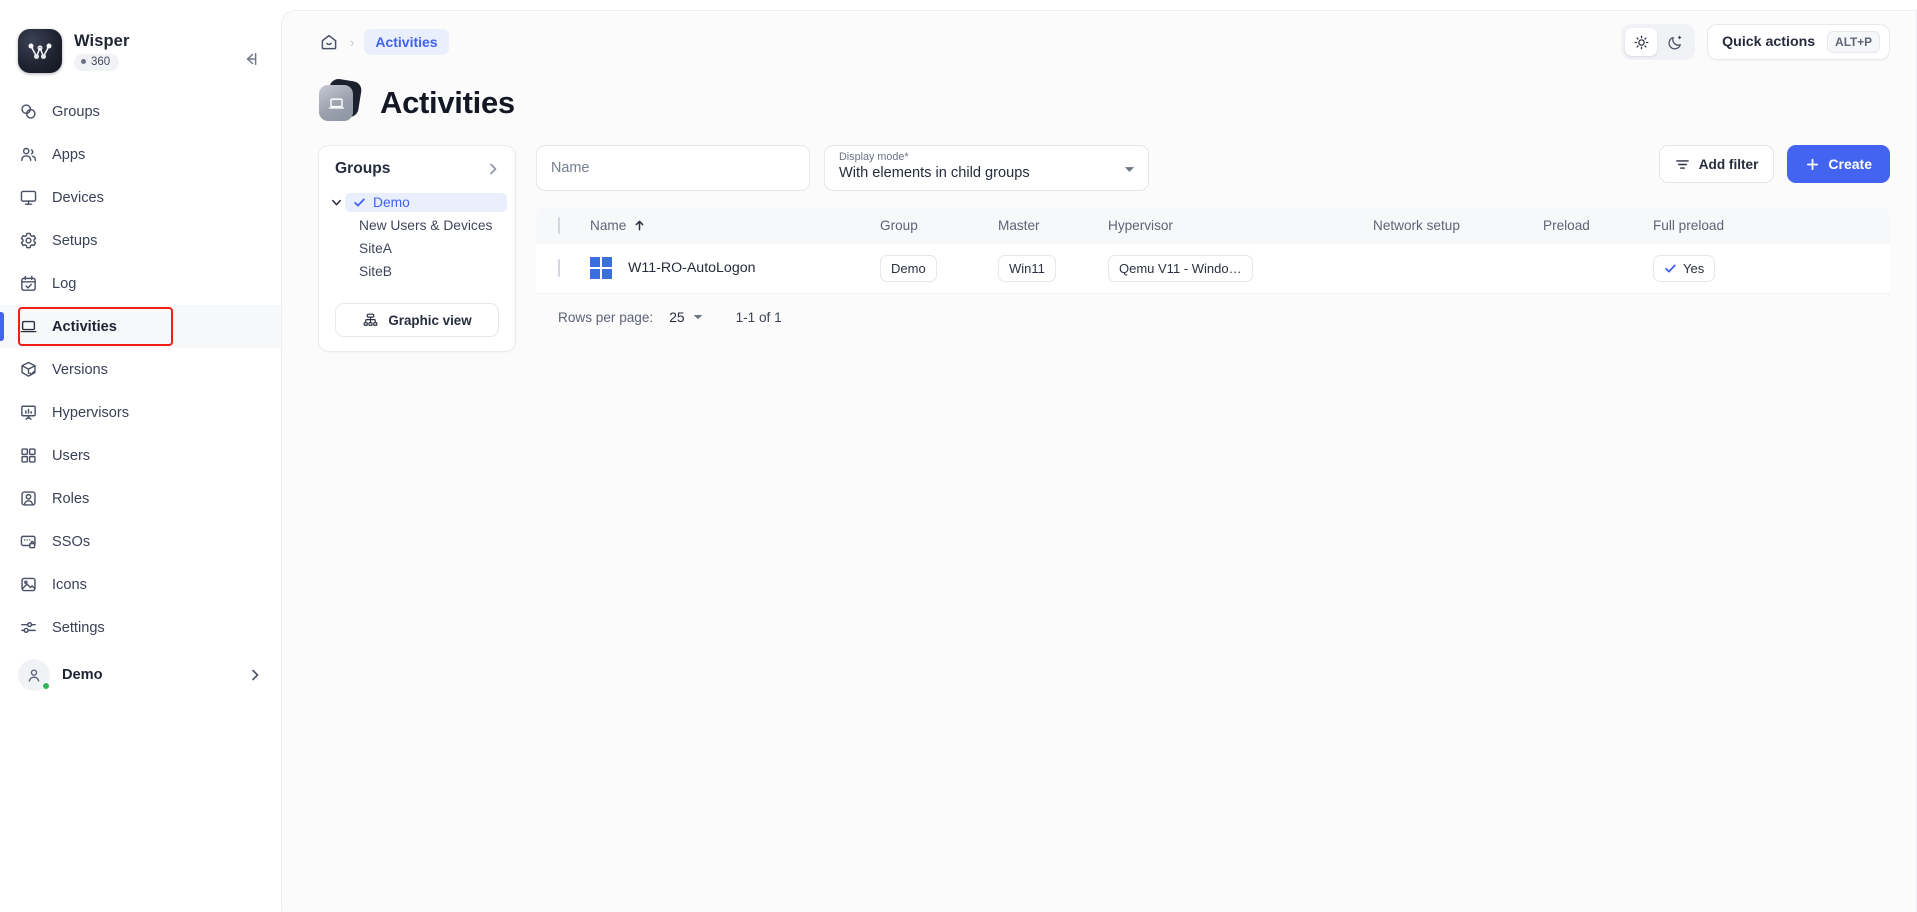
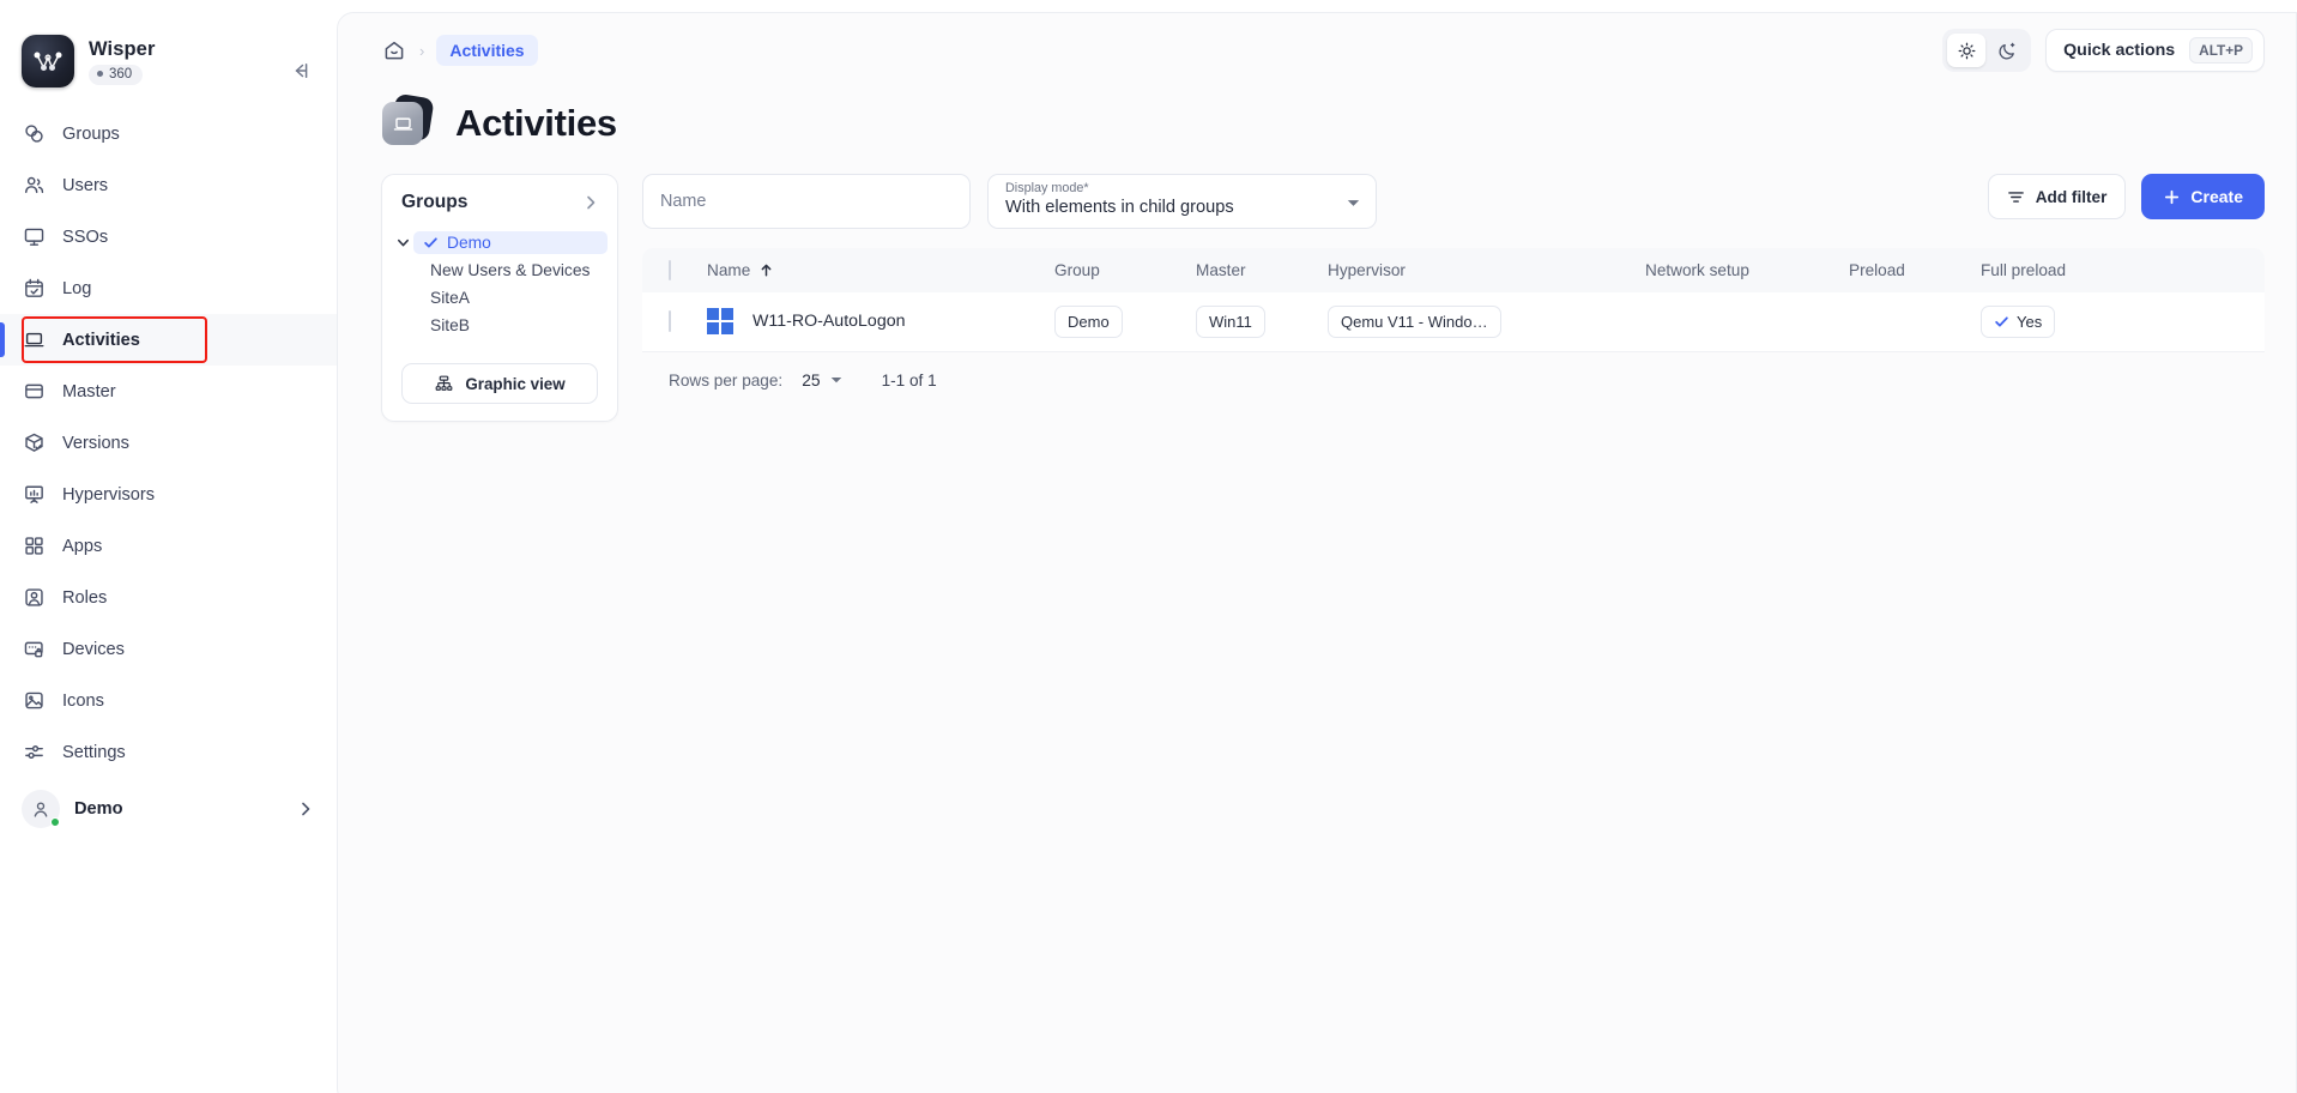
  Wisper
  360
  Groups
- Apps
+ Users
- Devices
+ SSOs
- Setups
  Log
  Activities
+ Master
  Versions
  Hypervisors
- Users
+ Apps
  Roles
- SSOs
+ Devices
  Icons
  Settings
  Demo
  ›
  Activities
  Quick actions
  ALT+P
  Activities
  Groups
  Demo
  New Users & Devices
  SiteA
  SiteB
  Graphic view
  Name
  Display mode*
  With elements in child groups
  Add filter
  Create
  	Name	Group	Master	Hypervisor	Network setup	Preload	Full preload
  	W11-RO-AutoLogon	Demo	Win11	Qemu V11 - Windo…			Yes
  Rows per page:
  25
  1-1 of 1
